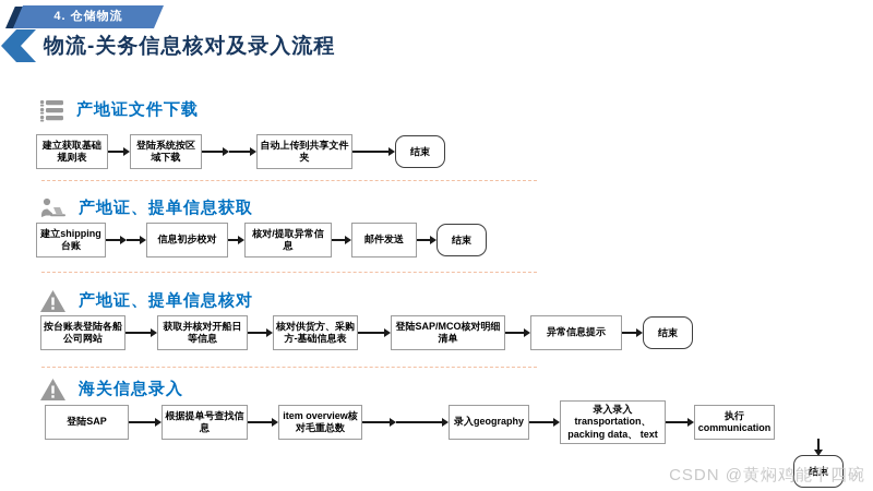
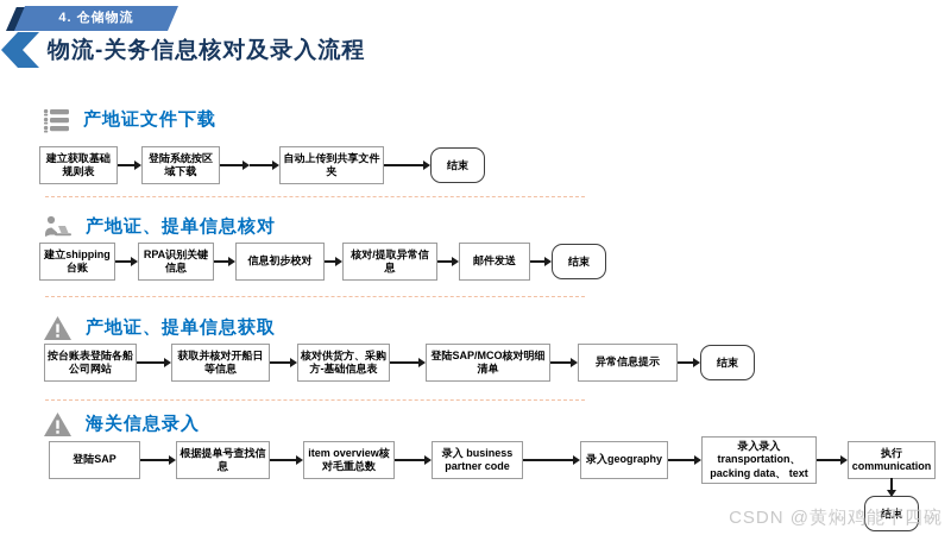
  4. 仓储物流
  物流-关务信息核对及录入流程
  产地证文件下载
  建立获取基础规则表
  登陆系统按区域下载
  自动上传到共享文件夹
  结束
- 产地证、提单信息获取
+ 产地证、提单信息核对
  建立shipping台账
+ RPA识别关键信息
  信息初步校对
  核对/提取异常信息
  邮件发送
  结束
- 产地证、提单信息核对
+ 产地证、提单信息获取
  按台账表登陆各船公司网站
  获取并核对开船日等信息
  核对供货方、采购方-基础信息表
  登陆SAP/MCO核对明细清单
  异常信息提示
  结束
  海关信息录入
  登陆SAP
  根据提单号查找信息
  item overview核对毛重总数
+ 录入 business
+ partner code
  录入geography
  录入录入
  transportation、
  packing data、 text
  执行
  communication
  结束
  CSDN @黄焖鸡能干四碗
